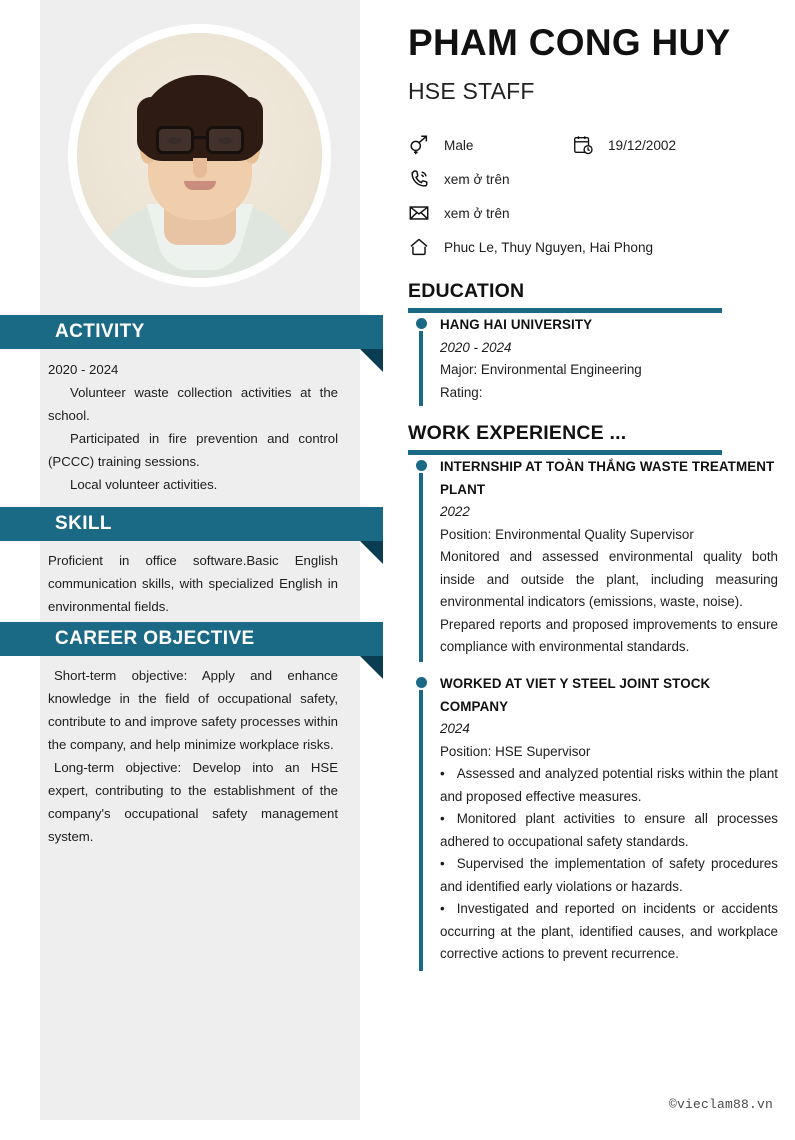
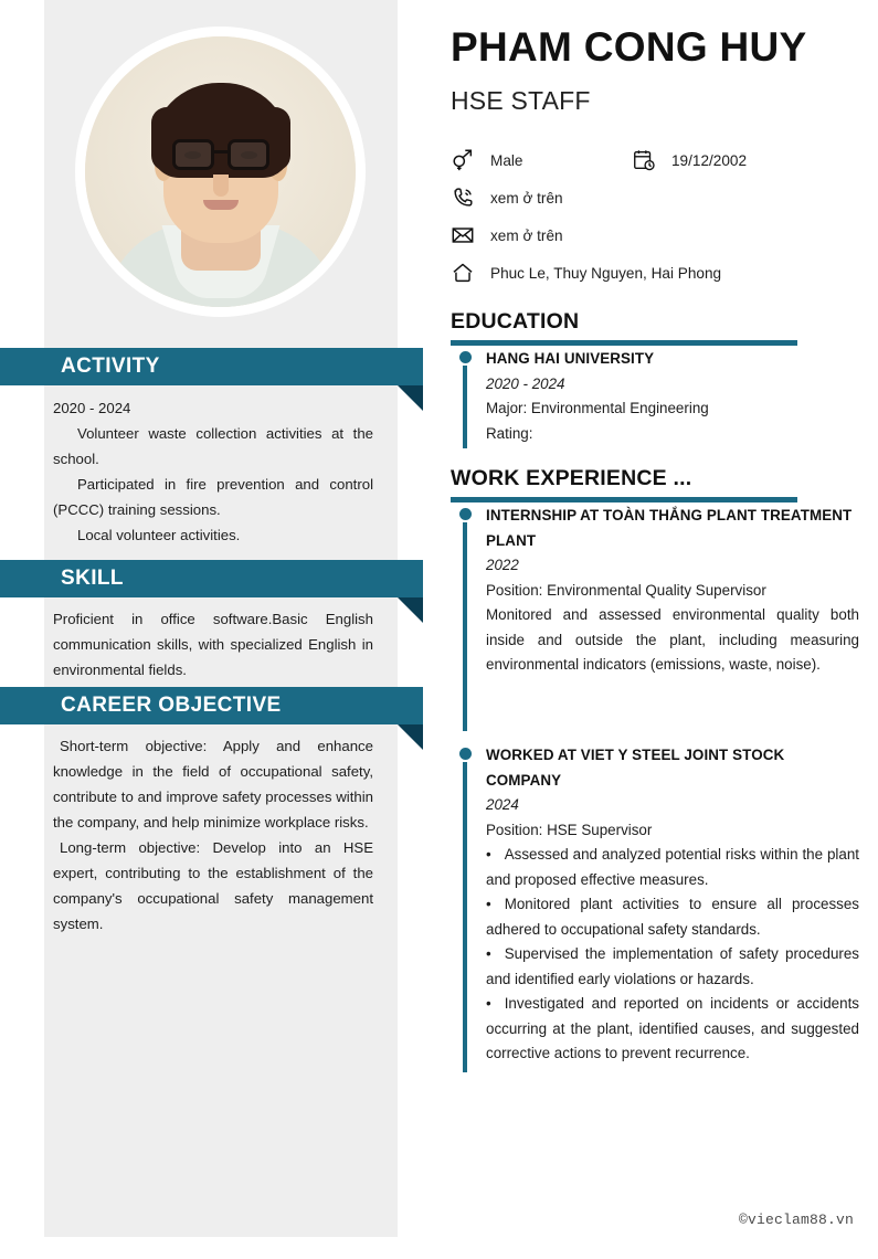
  ACTIVITY
  2020 - 2024
  Volunteer waste collection activities at the school.
  Participated in fire prevention and control (PCCC) training sessions.
  Local volunteer activities.
  SKILL
  Proficient in office software.Basic English communication skills, with specialized English in environmental fields.
  CAREER OBJECTIVE
  Short-term objective: Apply and enhance knowledge in the field of occupational safety, contribute to and improve safety processes within the company, and help minimize workplace risks.
  Long-term objective: Develop into an HSE expert, contributing to the establishment of the company's occupational safety management system.
  PHAM CONG HUY
  HSE STAFF
  Male
  19/12/2002
  xem ở trên
  xem ở trên
  Phuc Le, Thuy Nguyen, Hai Phong
  EDUCATION
  HANG HAI UNIVERSITY
  2020 - 2024
  Major: Environmental Engineering
  Rating:
  WORK EXPERIENCE ...
- INTERNSHIP AT TOÀN THẮNG WASTE TREATMENT PLANT
+ INTERNSHIP AT TOÀN THẮNG PLANT TREATMENT PLANT
  2022
  Position: Environmental Quality Supervisor
  Monitored and assessed environmental quality both inside and outside the plant, including measuring environmental indicators (emissions, waste, noise).
- Prepared reports and proposed improvements to ensure compliance with environmental standards.
  WORKED AT VIET Y STEEL JOINT STOCK COMPANY
  2024
  Position: HSE Supervisor
  • Assessed and analyzed potential risks within the plant and proposed effective measures.
  • Monitored plant activities to ensure all processes adhered to occupational safety standards.
  • Supervised the implementation of safety procedures and identified early violations or hazards.
- • Investigated and reported on incidents or accidents occurring at the plant, identified causes, and workplace corrective actions to prevent recurrence.
+ • Investigated and reported on incidents or accidents occurring at the plant, identified causes, and suggested corrective actions to prevent recurrence.
  ©vieclam88.vn
